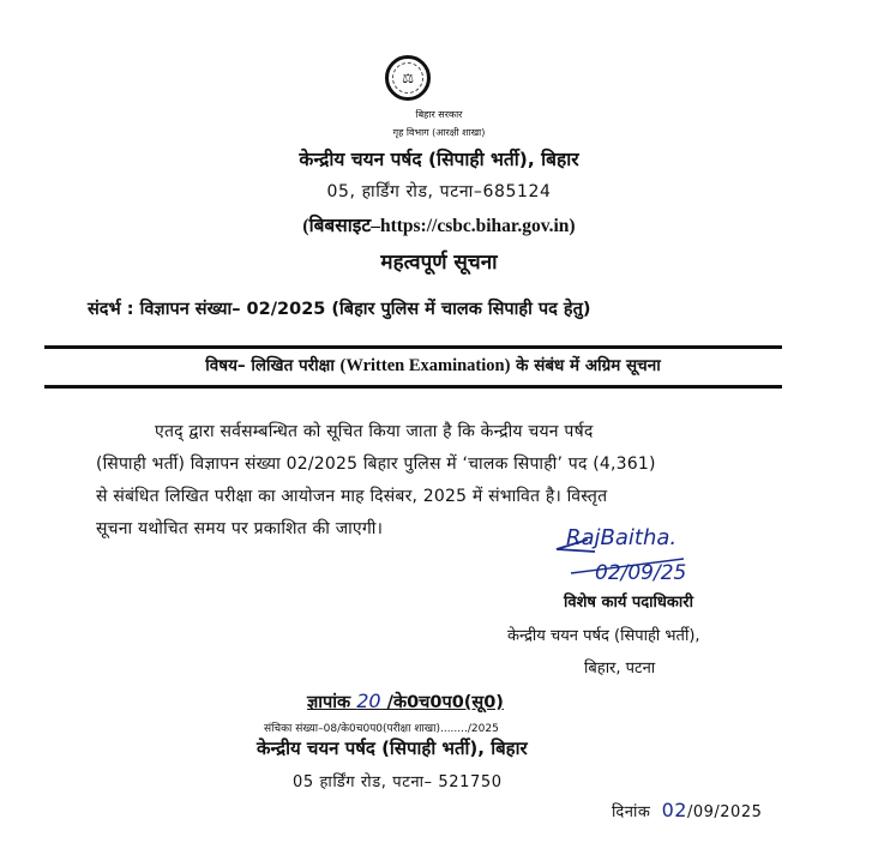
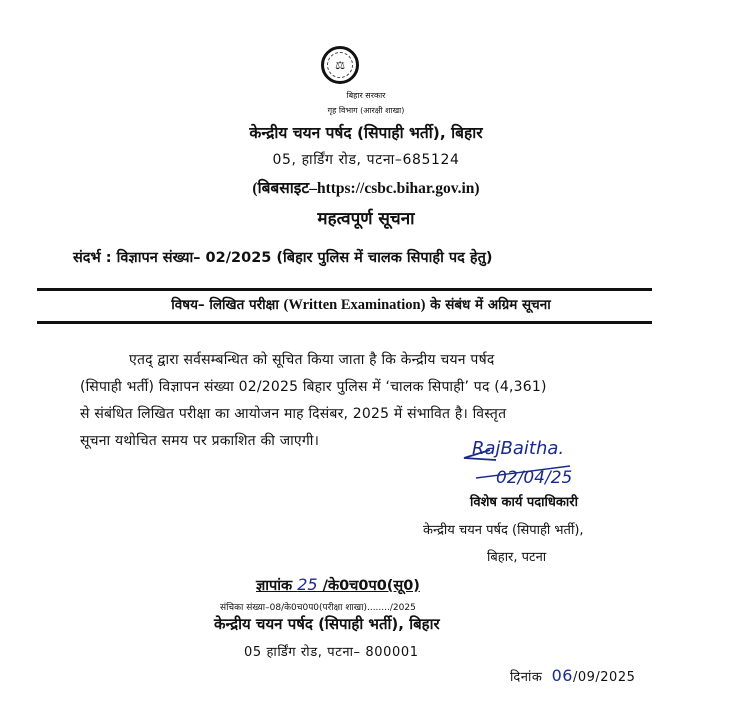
  ⚖
  बिहार सरकार
  गृह विभाग (आरक्षी शाखा)
  केन्द्रीय चयन पर्षद (सिपाही भर्ती), बिहार
  05, हार्डिंग रोड, पटना–685124
  (बिबसाइट–https://csbc.bihar.gov.in)
  महत्वपूर्ण सूचना
  संदर्भ : विज्ञापन संख्या– 02/2025 (बिहार पुलिस में चालक सिपाही पद हेतु)
  विषय– लिखित परीक्षा (Written Examination) के संबंध में अग्रिम सूचना
  एतद् द्वारा सर्वसम्बन्धित को सूचित किया जाता है कि केन्द्रीय चयन पर्षद
  (सिपाही भर्ती) विज्ञापन संख्या 02/2025 बिहार पुलिस में ‘चालक सिपाही’ पद (4,361)
  से संबंधित लिखित परीक्षा का आयोजन माह दिसंबर, 2025 में संभावित है। विस्तृत
  सूचना यथोचित समय पर प्रकाशित की जाएगी।
  RajBaitha.
- 02/09/25
+ 02/04/25
  विशेष कार्य पदाधिकारी
  केन्द्रीय चयन पर्षद (सिपाही भर्ती),
  बिहार, पटना
- ज्ञापांक 20 /के0च0प0(सू0)
+ ज्ञापांक 25 /के0च0प0(सू0)
  संचिका संख्या–08/के0च0प0(परीक्षा शाखा)......../2025
  केन्द्रीय चयन पर्षद (सिपाही भर्ती), बिहार
- 05 हार्डिंग रोड, पटना– 521750
+ 05 हार्डिंग रोड, पटना– 800001
- दिनांक 02/09/2025
+ दिनांक 06/09/2025
